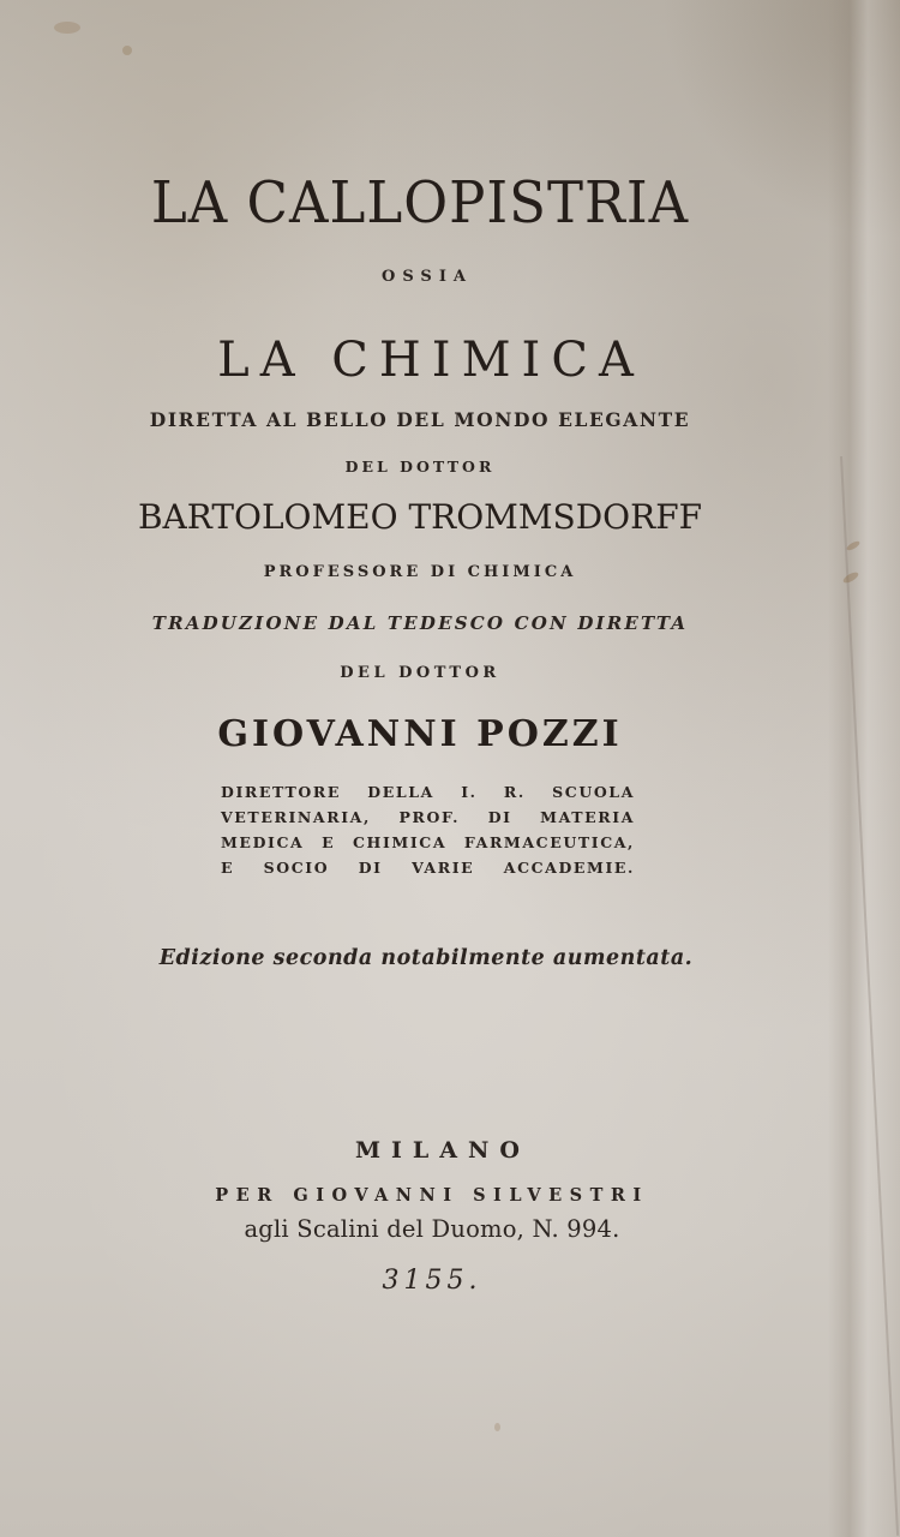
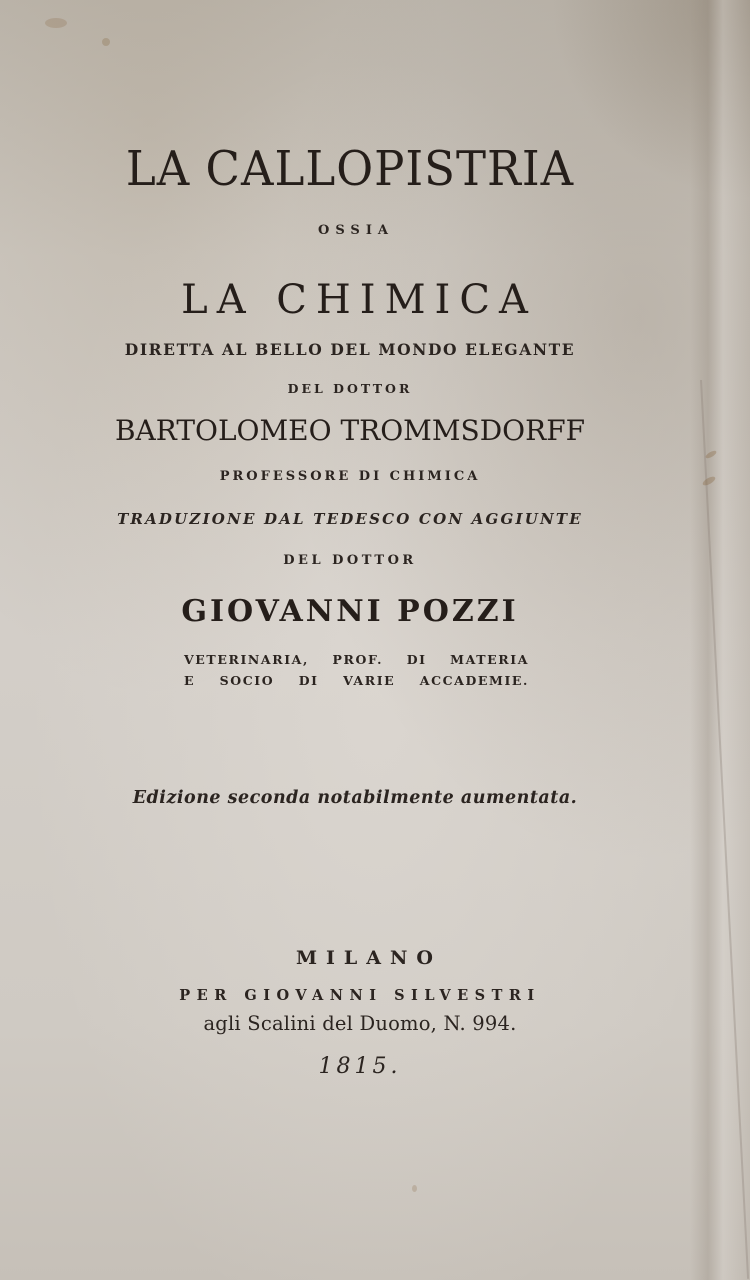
  LA CALLOPISTRIA
  OSSIA
  LA CHIMICA
  DIRETTA AL BELLO DEL MONDO ELEGANTE
  DEL DOTTOR
  BARTOLOMEO TROMMSDORFF
  PROFESSORE DI CHIMICA
- TRADUZIONE DAL TEDESCO CON DIRETTA
+ TRADUZIONE DAL TEDESCO CON AGGIUNTE
  DEL DOTTOR
  GIOVANNI POZZI
- DIRETTORE DELLA I. R. SCUOLA
  VETERINARIA, PROF. DI MATERIA
- MEDICA E CHIMICA FARMACEUTICA,
  E SOCIO DI VARIE ACCADEMIE.
  Edizione seconda notabilmente aumentata.
  MILANO
  PER GIOVANNI SILVESTRI
  agli Scalini del Duomo, N. 994.
- 3155.
+ 1815.
